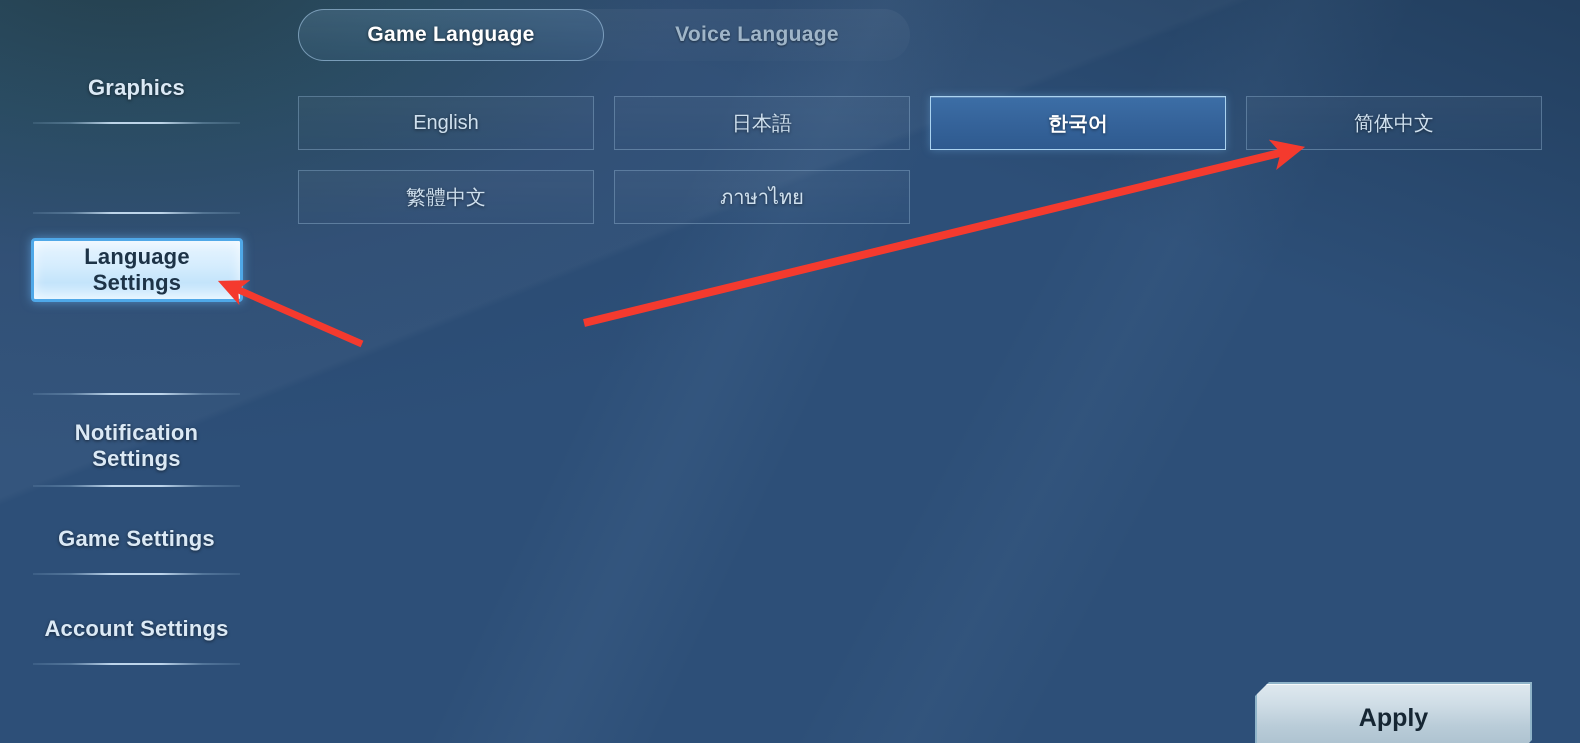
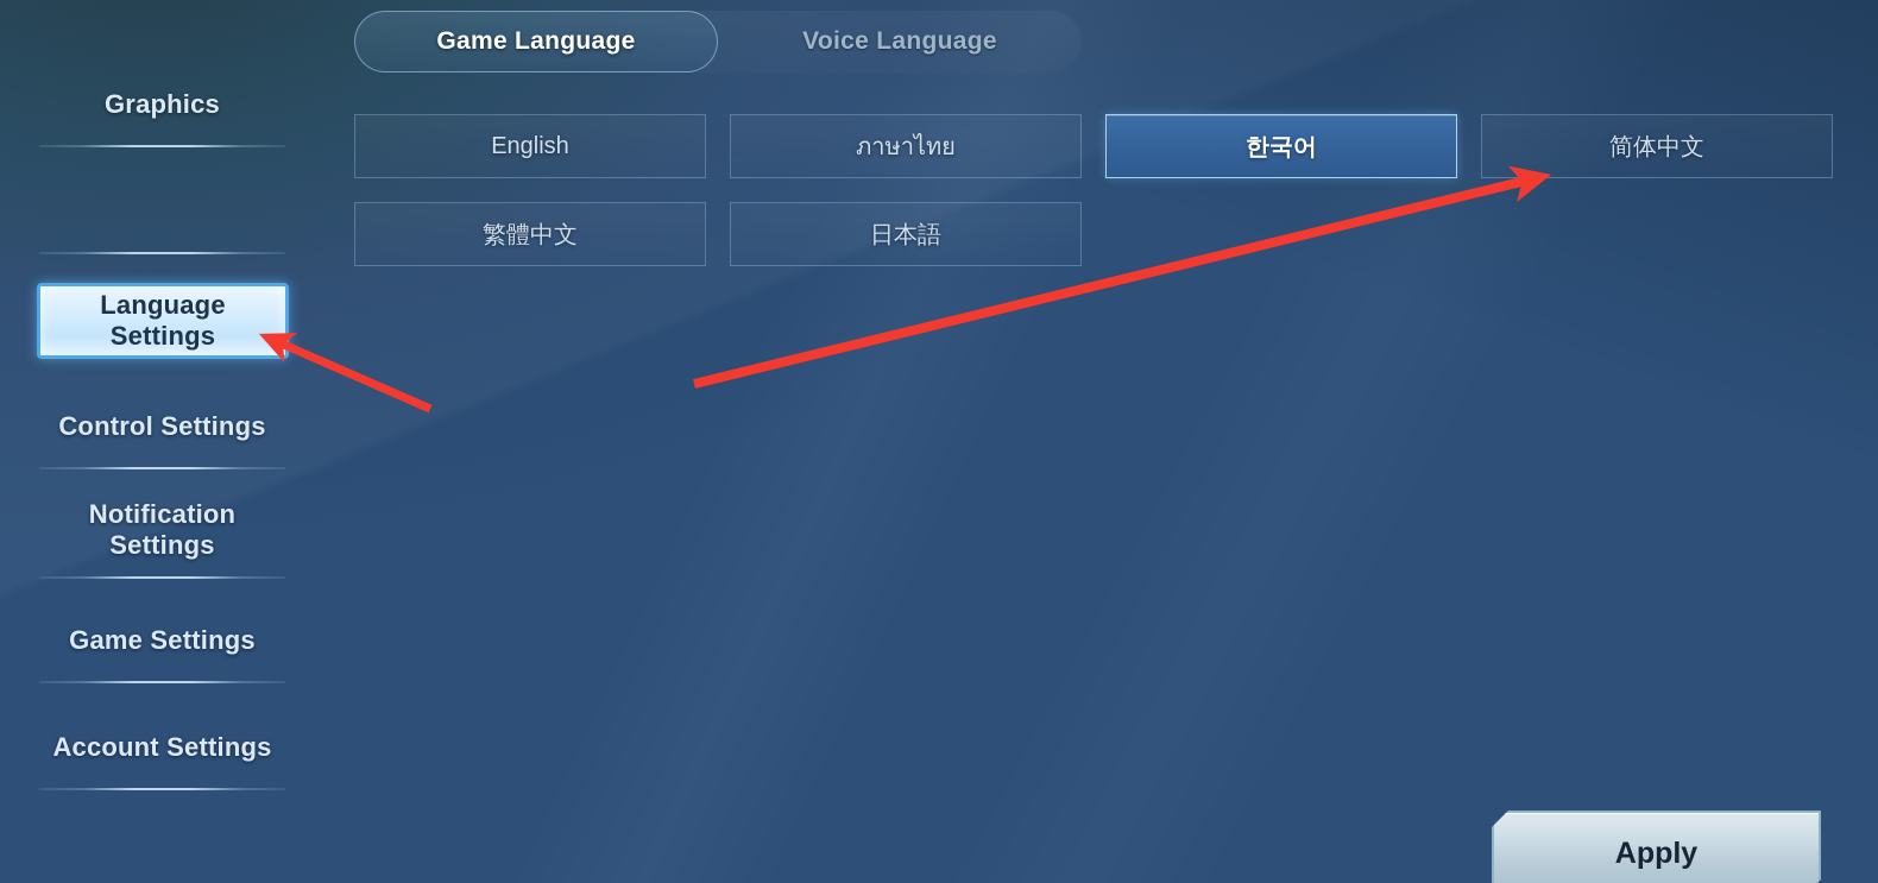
  Graphics
  Language
  Settings
+ Control Settings
  Notification
  Settings
  Game Settings
  Account Settings
  Game Language
  Voice Language
  English
- 日本語
+ ภาษาไทย
  한국어
  简体中文
  繁體中文
- ภาษาไทย
+ 日本語
  Apply
